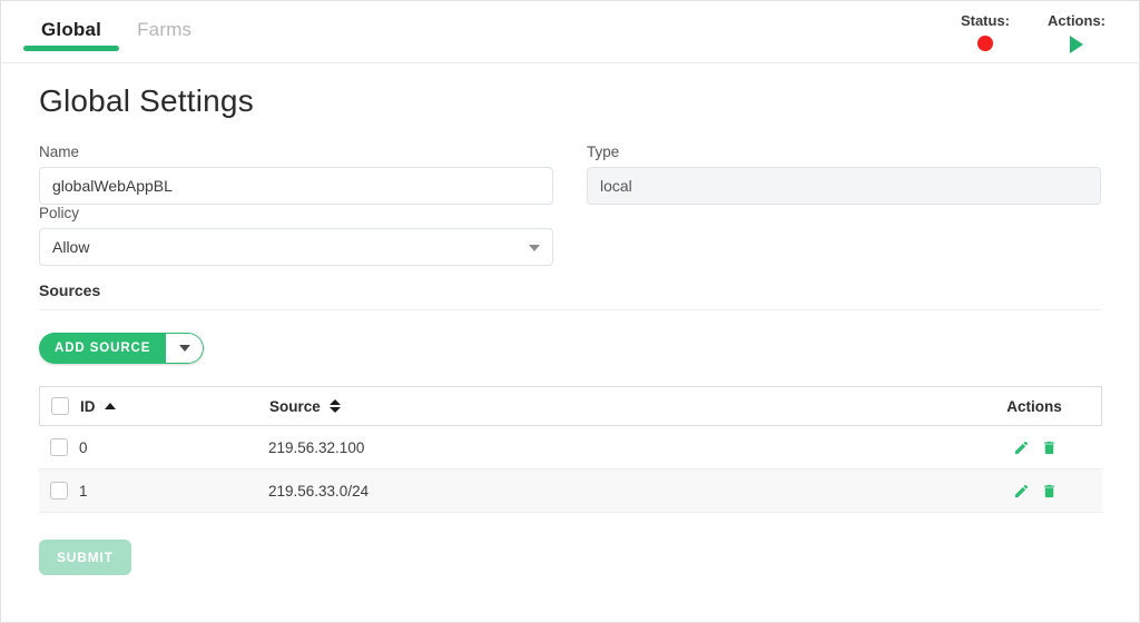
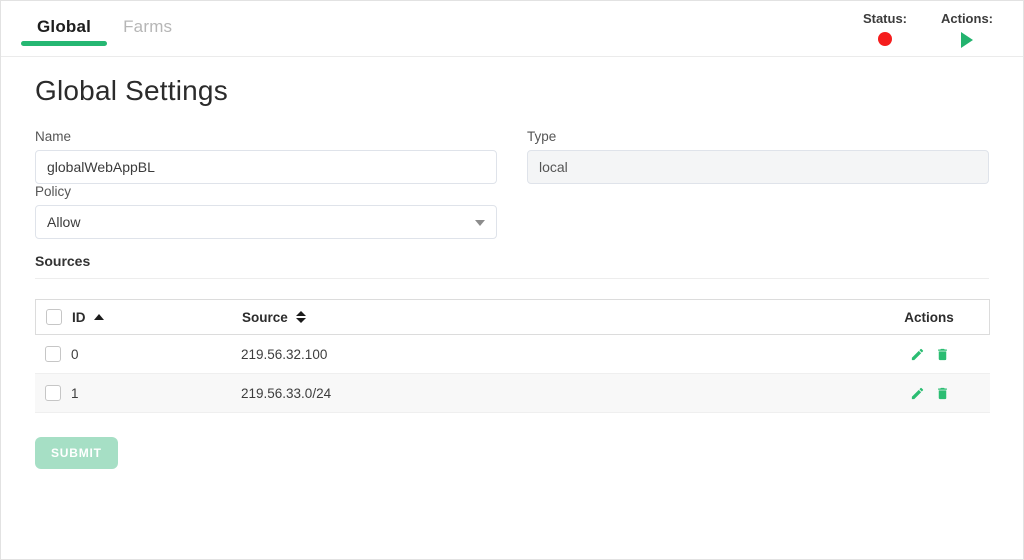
  Global
  Farms
  Status:
  Actions:
  Global Settings
  Name
  globalWebAppBL
  Type
  local
  Policy
  Allow
  Sources
- ADD SOURCE
  ID
  Source
  Actions
  0
  219.56.32.100
  1
  219.56.33.0/24
  SUBMIT
